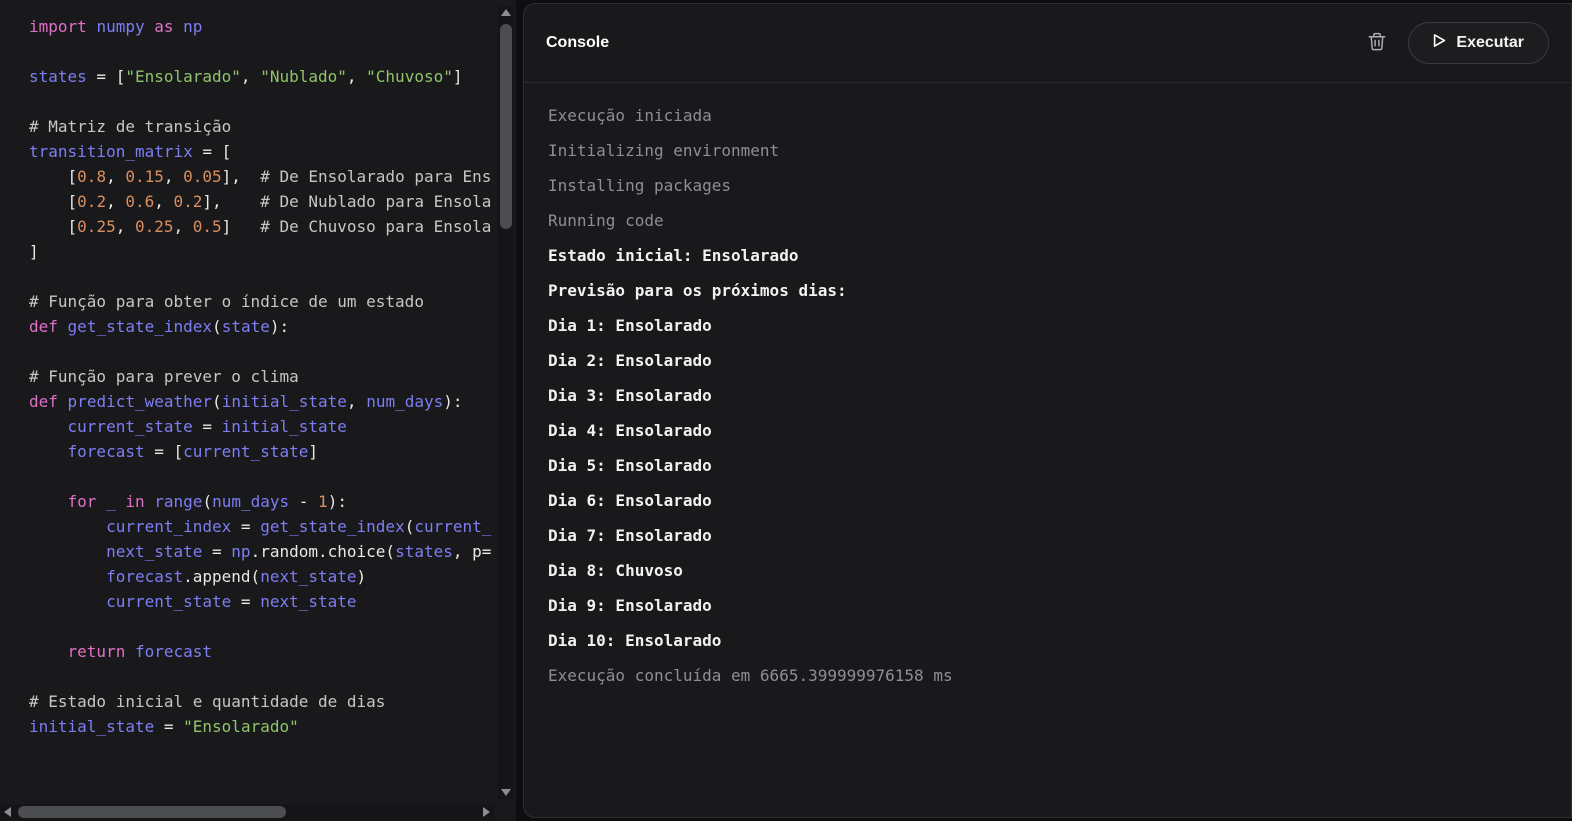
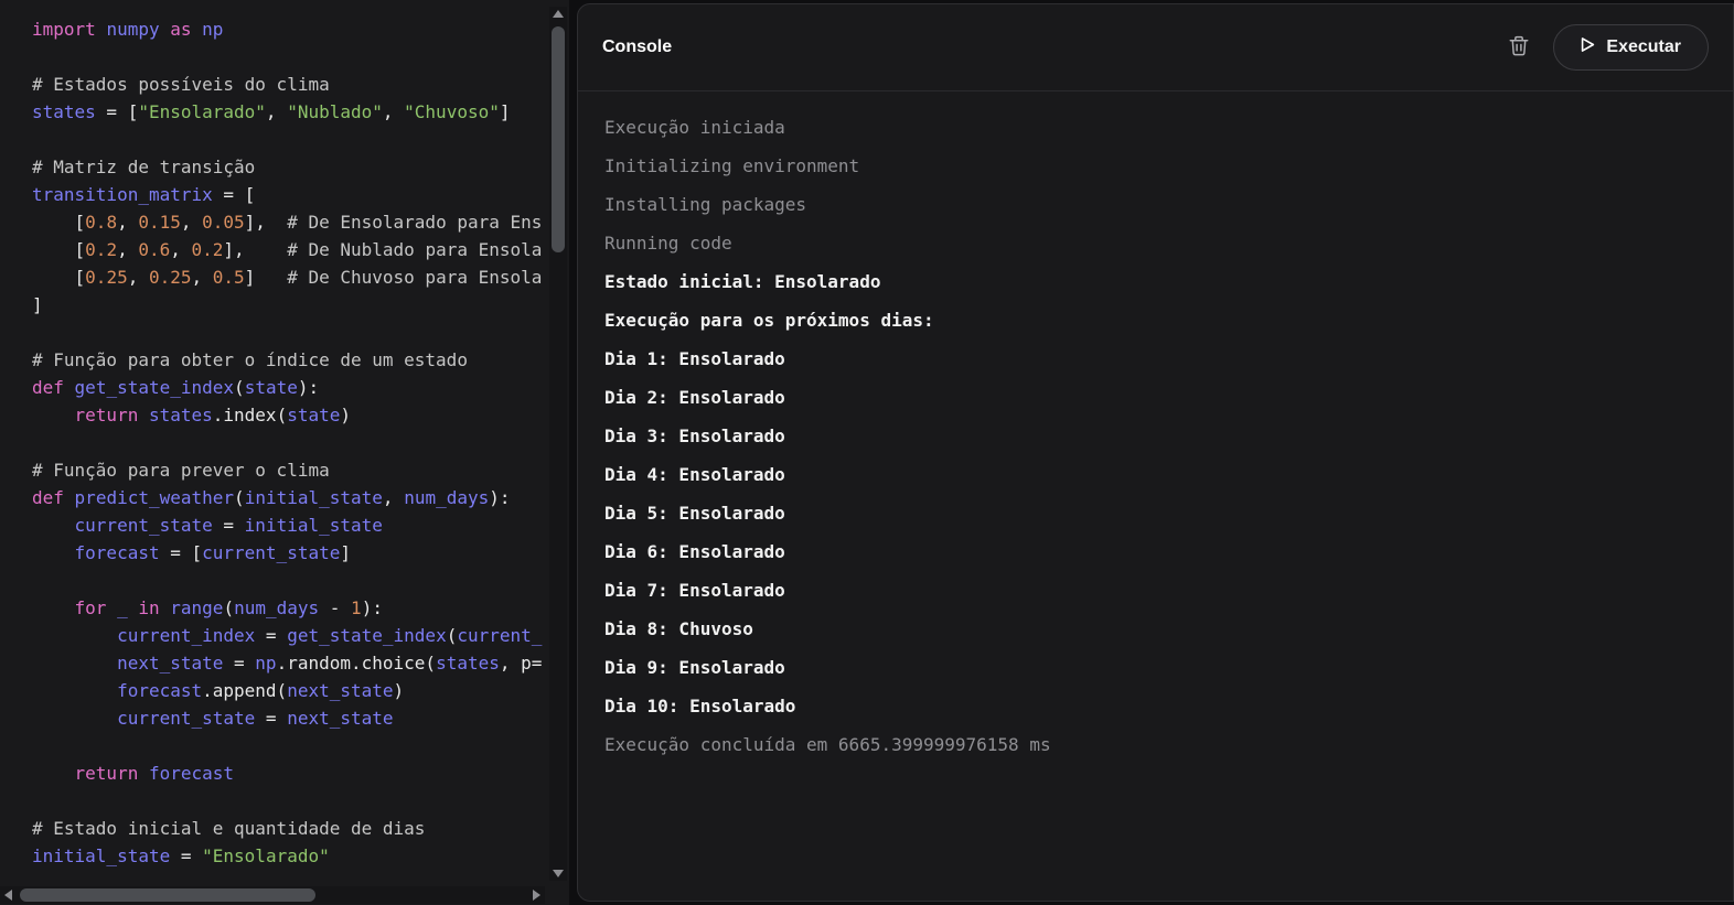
  import numpy as np
+ # Estados possíveis do clima
  states = ["Ensolarado", "Nublado", "Chuvoso"]
  # Matriz de transição
  transition_matrix = [
  [0.8, 0.15, 0.05], # De Ensolarado para Ens
  [0.2, 0.6, 0.2], # De Nublado para Ensola
  [0.25, 0.25, 0.5] # De Chuvoso para Ensola
  ]
  # Função para obter o índice de um estado
  def get_state_index(state):
+ return states.index(state)
  # Função para prever o clima
  def predict_weather(initial_state, num_days):
  current_state = initial_state
  forecast = [current_state]
  for _ in range(num_days - 1):
  current_index = get_state_index(current_
  next_state = np.random.choice(states, p=
  forecast.append(next_state)
  current_state = next_state
  return forecast
  # Estado inicial e quantidade de dias
  initial_state = "Ensolarado"
  Console
  Executar
  Execução iniciada
  Initializing environment
  Installing packages
  Running code
  Estado inicial: Ensolarado
- Previsão para os próximos dias:
+ Execução para os próximos dias:
  Dia 1: Ensolarado
  Dia 2: Ensolarado
  Dia 3: Ensolarado
  Dia 4: Ensolarado
  Dia 5: Ensolarado
  Dia 6: Ensolarado
  Dia 7: Ensolarado
  Dia 8: Chuvoso
  Dia 9: Ensolarado
  Dia 10: Ensolarado
  Execução concluída em 6665.399999976158 ms
